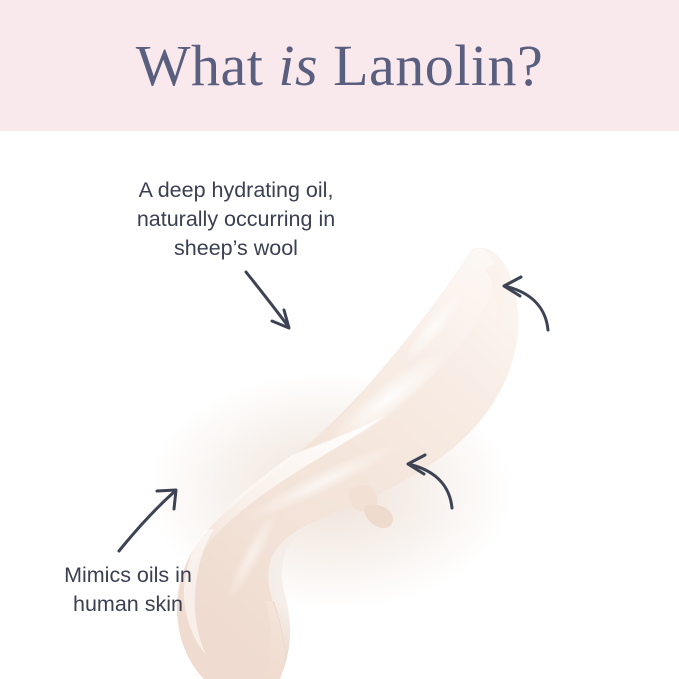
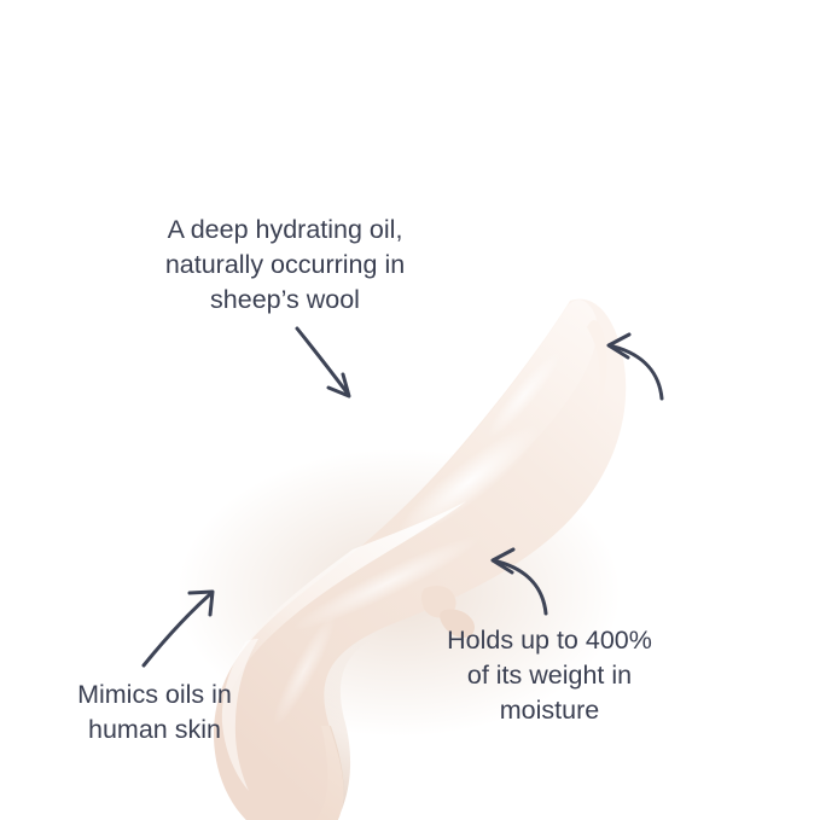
- What is Lanolin?
  A deep hydrating oil,
  naturally occurring in
  sheep’s wool
+ Holds up to 400%
+ of its weight in
+ moisture
  Mimics oils in
  human skin
